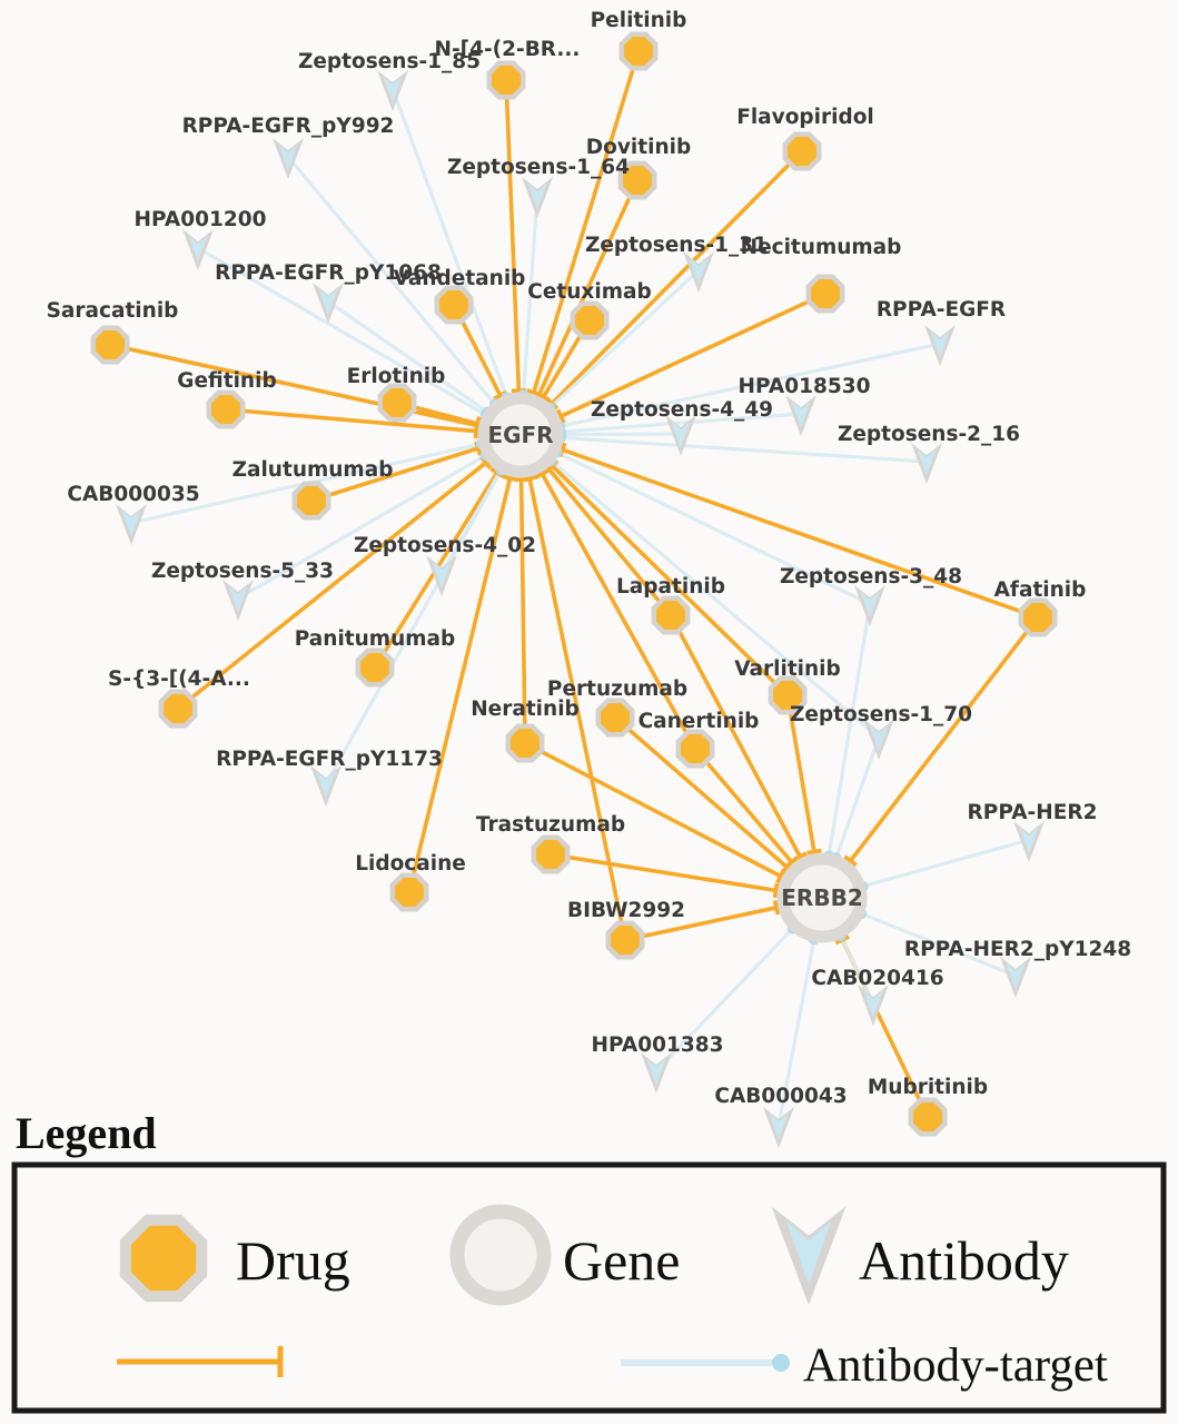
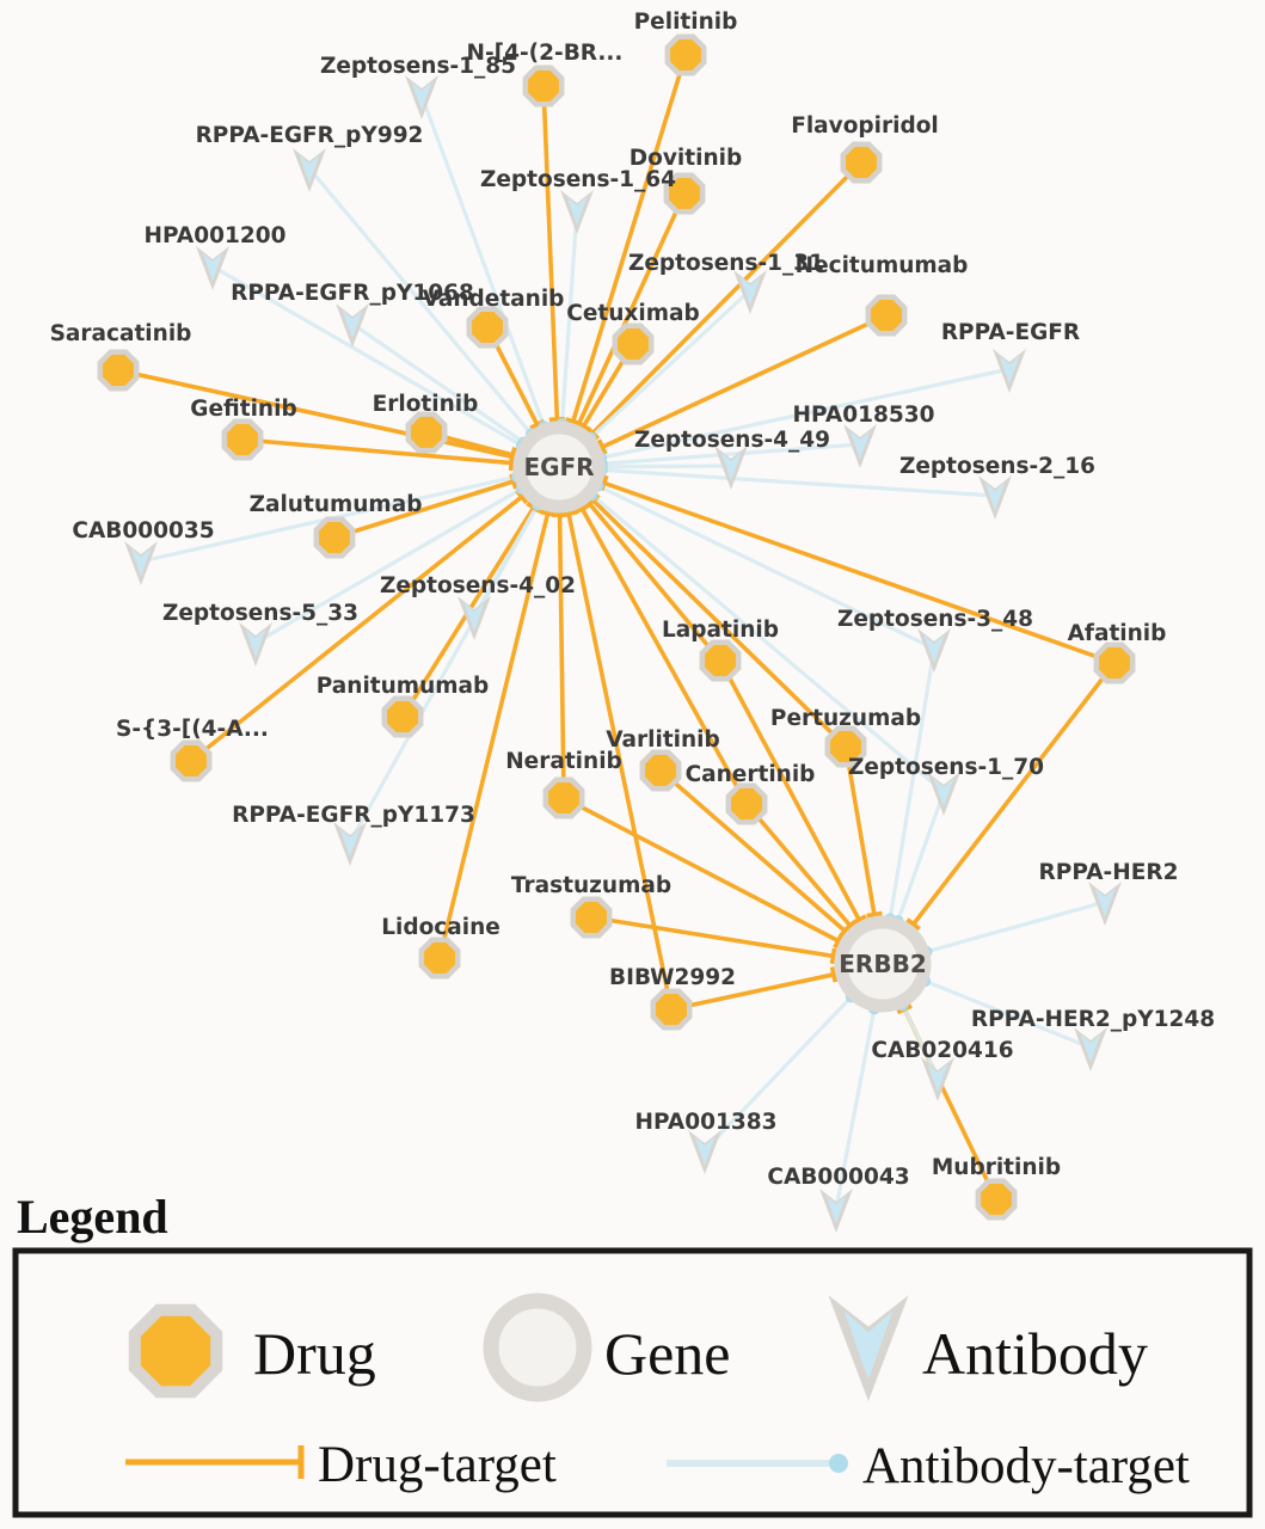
  EGFR
  ERBB2
  Pelitinib
  N-[4-(2-BR...
  Flavopiridol
  Dovitinib
  Vandetanib
  Cetuximab
  Necitumumab
  Saracatinib
  Gefitinib
  Erlotinib
  Zalutumumab
  Panitumumab
  S-{3-[(4-A...
  Lapatinib
- Pertuzumab
+ Varlitinib
  Neratinib
  Canertinib
- Varlitinib
+ Pertuzumab
  Afatinib
  Trastuzumab
  Lidocaine
  BIBW2992
  Mubritinib
  Zeptosens-1_85
  RPPA-EGFR_pY992
  HPA001200
  RPPA-EGFR_pY1068
  Zeptosens-1_64
  Zeptosens-1_31
  RPPA-EGFR
  HPA018530
  Zeptosens-4_49
  Zeptosens-2_16
  CAB000035
  Zeptosens-5_33
  Zeptosens-4_02
  RPPA-EGFR_pY1173
  Zeptosens-3_48
  Zeptosens-1_70
  RPPA-HER2
  RPPA-HER2_pY1248
  CAB020416
  HPA001383
  CAB000043
  Legend
  Drug
  Gene
  Antibody
+ Drug-target
  Antibody-target
